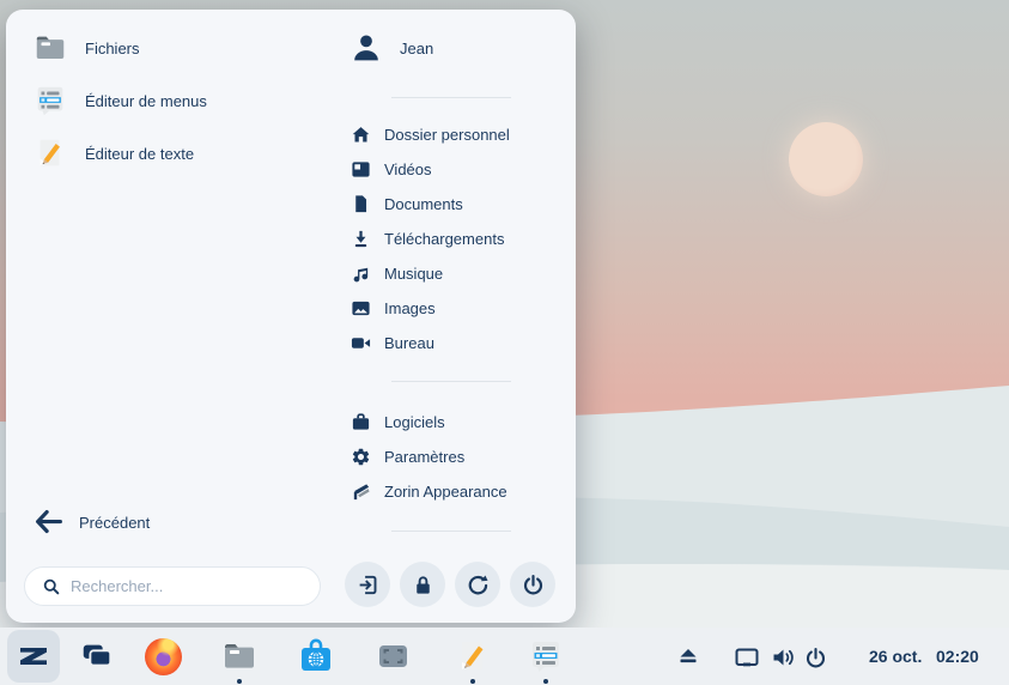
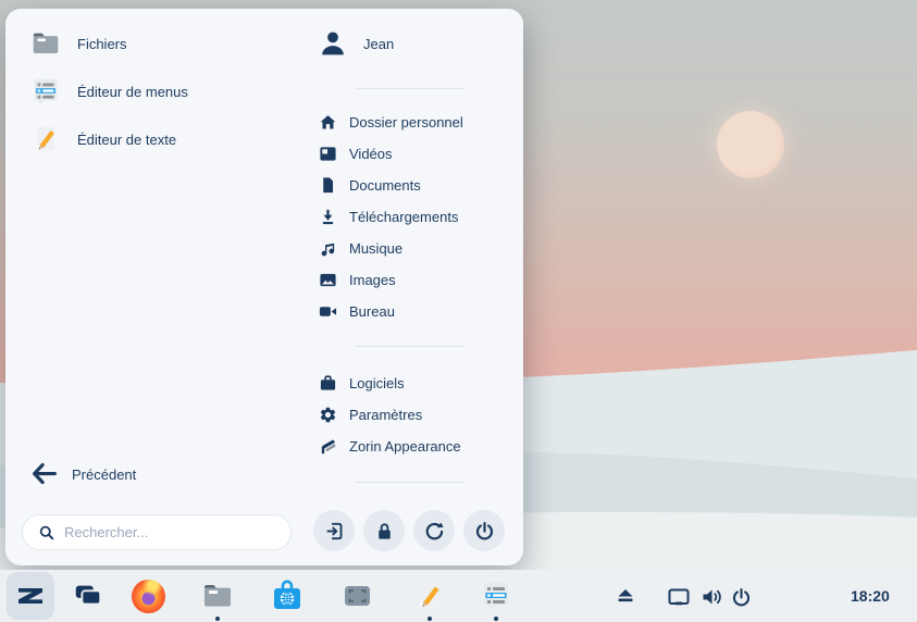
  Fichiers
  Éditeur de menus
  Éditeur de texte
  Jean
  Dossier personnel
  Vidéos
  Documents
  Téléchargements
  Musique
  Images
  Bureau
  Logiciels
  Paramètres
  Zorin Appearance
  Précédent
  Rechercher...
- 26 oct.
- 02:20
+ 18:20
